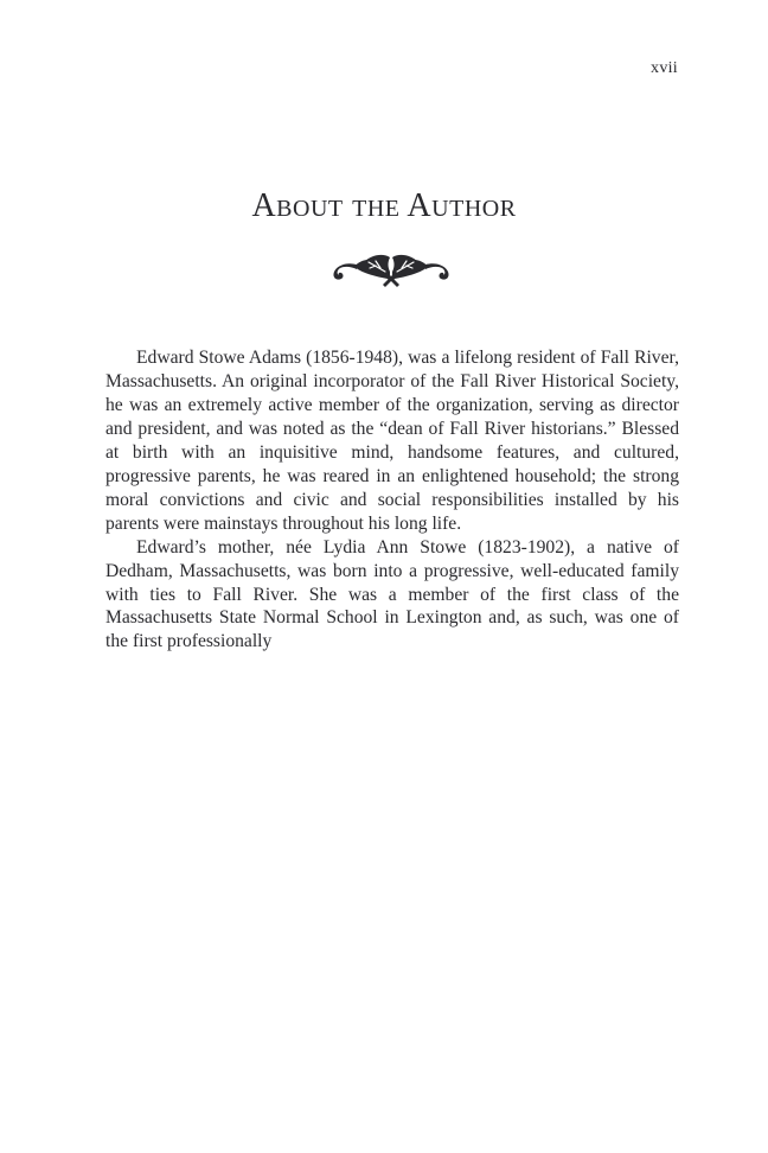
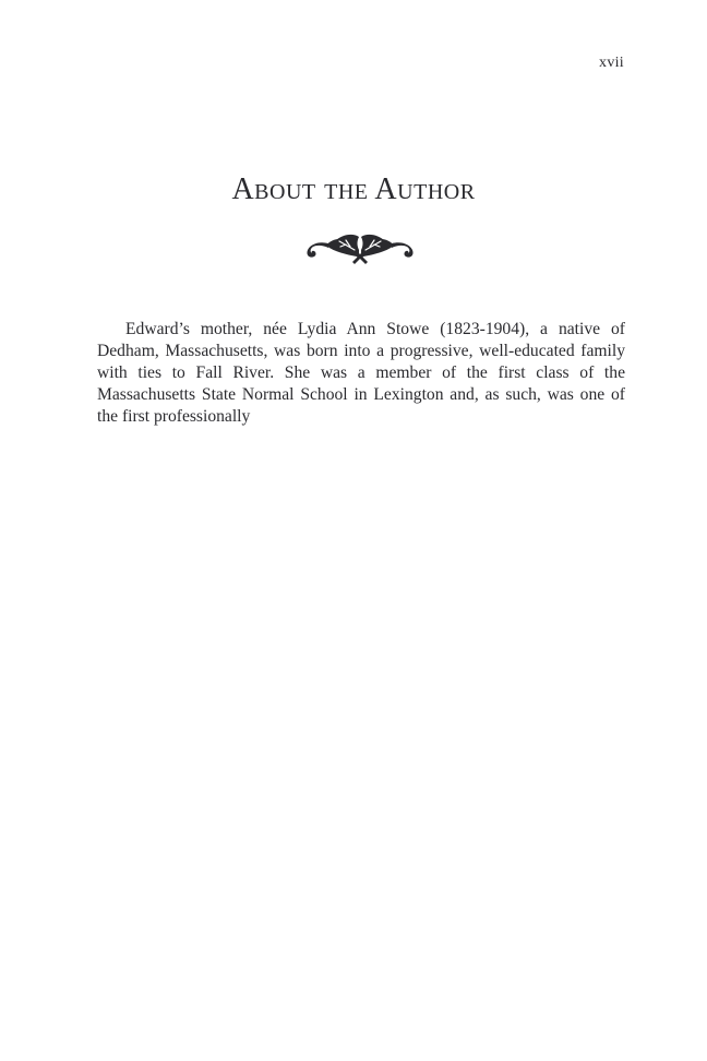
  xvii
  About the Author
- Edward Stowe Adams (1856-1948), was a lifelong resident of Fall River, Massachusetts. An original incorporator of the Fall River Historical Society, he was an extremely active member of the organization, serving as director and president, and was noted as the “dean of Fall River historians.” Blessed at birth with an inquisitive mind, handsome features, and cultured, progressive parents, he was reared in an enlightened household; the strong moral convictions and civic and social responsibilities installed by his parents were mainstays throughout his long life.
- Edward’s mother, née Lydia Ann Stowe (1823-1902), a native of Dedham, Massachusetts, was born into a progressive, well-educated family with ties to Fall River. She was a member of the first class of the Massachusetts State Normal School in Lexington and, as such, was one of the first professionally
+ Edward’s mother, née Lydia Ann Stowe (1823-1904), a native of Dedham, Massachusetts, was born into a progressive, well-educated family with ties to Fall River. She was a member of the first class of the Massachusetts State Normal School in Lexington and, as such, was one of the first professionally
